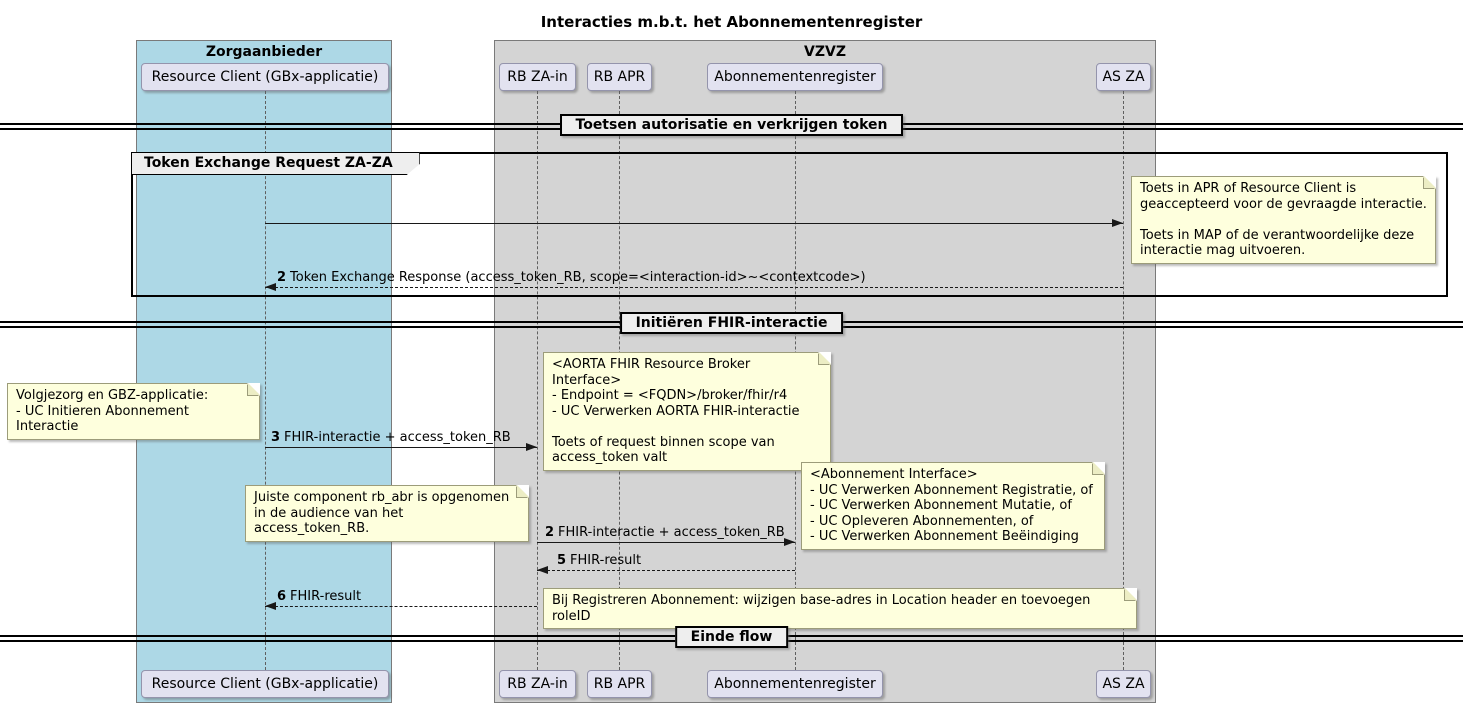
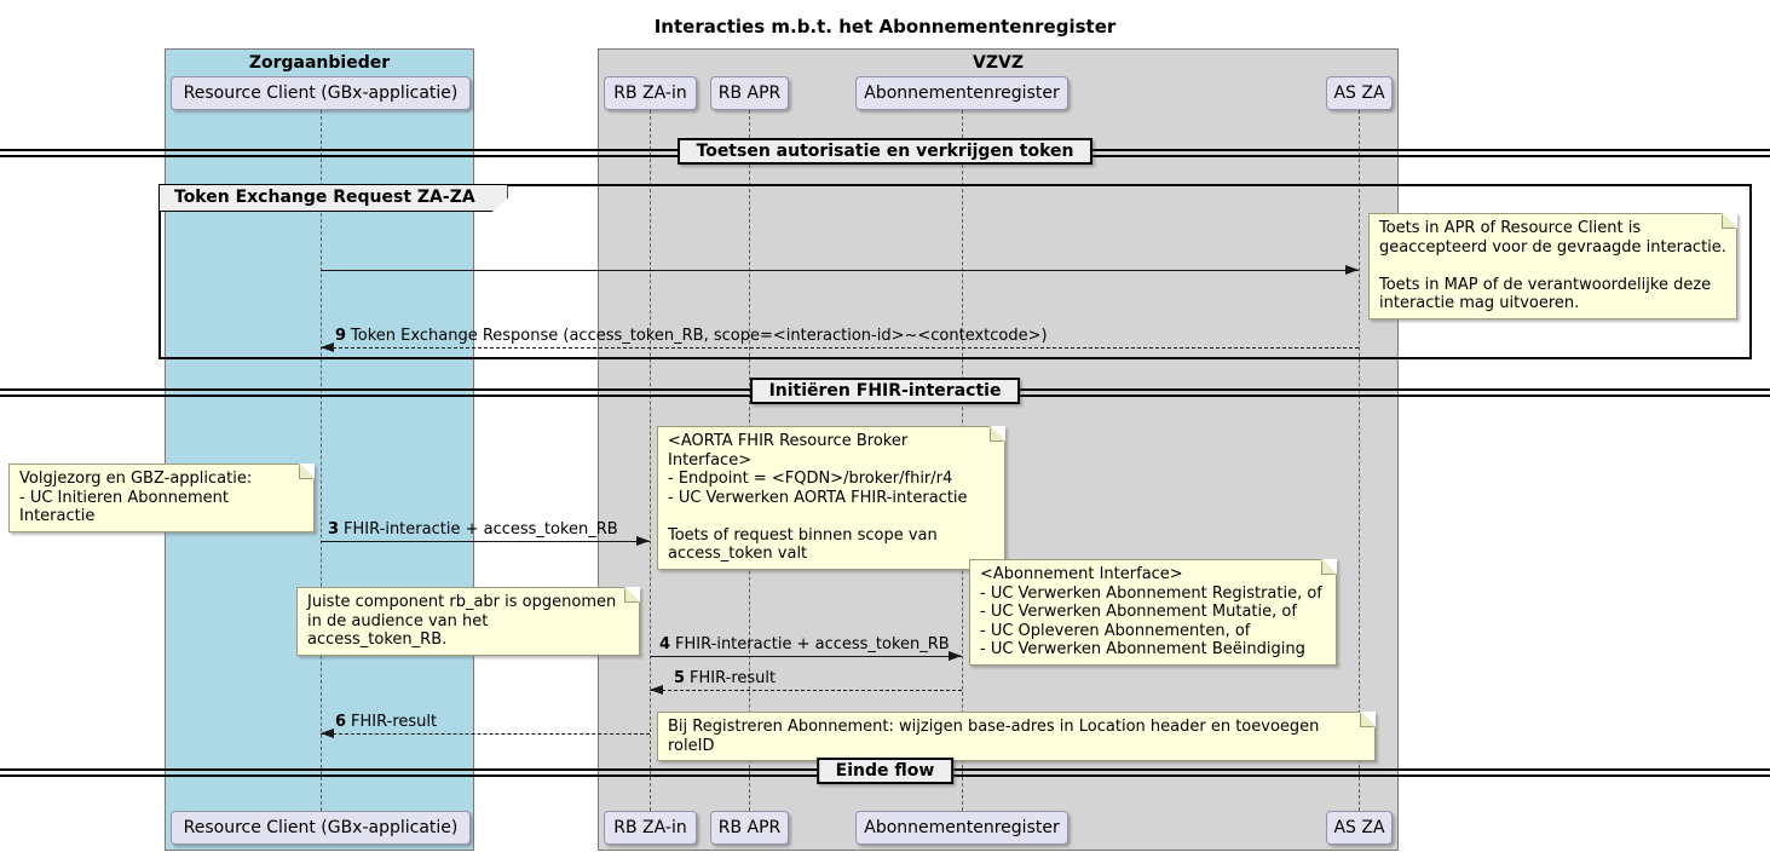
  Interacties m.b.t. het Abonnementenregister
  Zorgaanbieder
  VZVZ
  Resource Client (GBx-applicatie)
  RB ZA-in
  RB APR
  Abonnementenregister
  AS ZA
  Resource Client (GBx-applicatie)
  RB ZA-in
  RB APR
  Abonnementenregister
  AS ZA
  Toetsen autorisatie en verkrijgen token
  Token Exchange Request ZA-ZA
  Toets in APR of Resource Client is
  geaccepteerd voor de gevraagde interactie.
  Toets in MAP of de verantwoordelijke deze
  interactie mag uitvoeren.
- 2 Token Exchange Response (access_token_RB, scope=<interaction-id>~<contextcode>)
+ 9 Token Exchange Response (access_token_RB, scope=<interaction-id>~<contextcode>)
  Initiëren FHIR-interactie
  <AORTA FHIR Resource Broker Interface>
  - Endpoint = <FQDN>/broker/fhir/r4
  - UC Verwerken AORTA FHIR-interactie
  Toets of request binnen scope van
  access_token valt
  Volgjezorg en GBZ-applicatie:
  - UC Initieren Abonnement Interactie
  3 FHIR-interactie + access_token_RB
  <Abonnement Interface>
  - UC Verwerken Abonnement Registratie, of
  - UC Verwerken Abonnement Mutatie, of
  - UC Opleveren Abonnementen, of
  - UC Verwerken Abonnement Beëindiging
  Juiste component rb_abr is opgenomen
  in de audience van het access_token_RB.
- 2 FHIR-interactie + access_token_RB
+ 4 FHIR-interactie + access_token_RB
  5 FHIR-result
  6 FHIR-result
  Bij Registreren Abonnement: wijzigen base-adres in Location header en toevoegen roleID
  Einde flow
